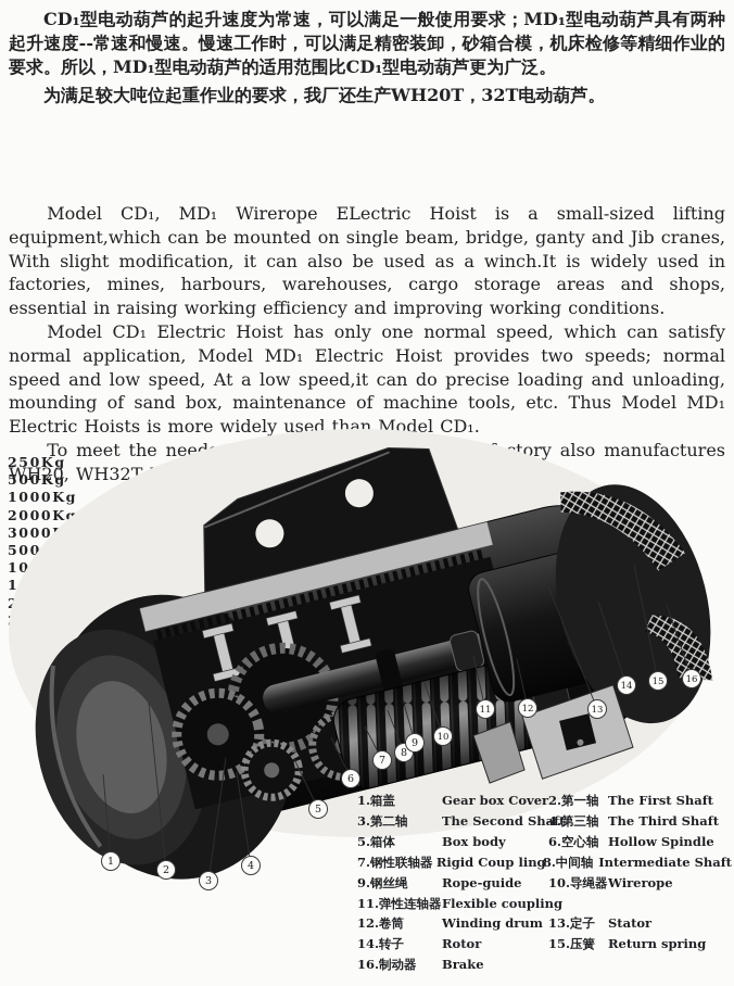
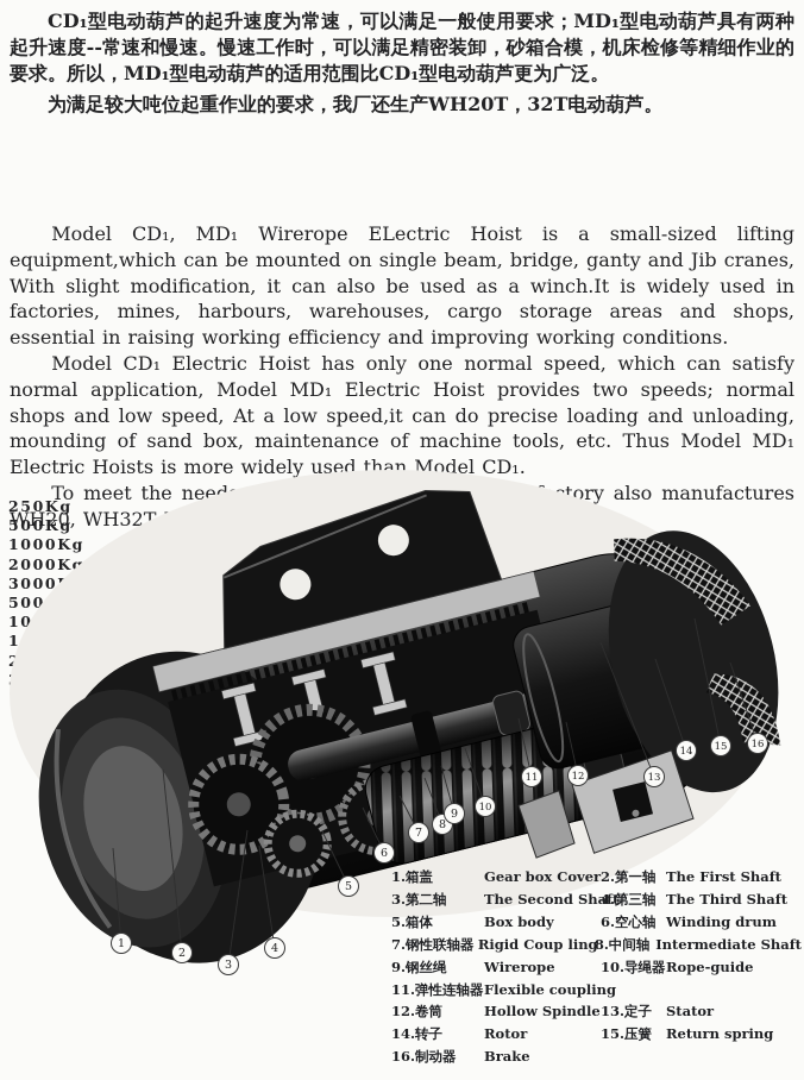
  CD₁型电动葫芦的起升速度为常速，可以满足一般使用要求；MD₁型电动葫芦具有两种起升速度--常速和慢速。慢速工作时，可以满足精密装卸，砂箱合模，机床检修等精细作业的要求。所以，MD₁型电动葫芦的适用范围比CD₁型电动葫芦更为广泛。
  为满足较大吨位起重作业的要求，我厂还生产WH20T，32T电动葫芦。
  Model CD₁, MD₁ Wirerope ELectric Hoist is a small-sized lifting equipment,which can be mounted on single beam, bridge, ganty and Jib cranes, With slight modification, it can also be used as a winch.It is widely used in factories, mines, harbours, warehouses, cargo storage areas and shops, essential in raising working efficiency and improving working conditions.
- Model CD₁ Electric Hoist has only one normal speed, which can satisfy normal application, Model MD₁ Electric Hoist provides two speeds; normal speed and low speed, At a low speed,it can do precise loading and unloading, mounding of sand box, maintenance of machine tools, etc. Thus Model MD₁ Electric Hoists is more widely used than Model CD₁.
+ Model CD₁ Electric Hoist has only one normal speed, which can satisfy normal application, Model MD₁ Electric Hoist provides two speeds; normal shops and low speed, At a low speed,it can do precise loading and unloading, mounding of sand box, maintenance of machine tools, etc. Thus Model MD₁ Electric Hoists is more widely used than Model CD₁.
  250Kg
  500Kg
  1000Kg
  2000Kg
  1
  2
  3
  4
  5
  6
  7
  8
  9
  10
  11
  12
  13
  14
  15
  16
  1.箱盖
  Gear box Cover
  2.第一轴
  The First Shaft
  3.第二轴
  The Second Sh
  4.第三轴
  The Third Shaft
  5.箱体
  Box body
  6.空心轴
- Hollow Spindle
+ Winding drum
  7.钢性联轴器
  Rigid Coup ling
  8.中间轴
  Intermediate Shaft
  9.钢丝绳
- Rope-guide
+ Wirerope
  10.导绳器
- Wirerope
+ Rope-guide
  11.弹性连轴器
  Flexible coupli
  12.卷筒
- Winding drum
+ Hollow Spindle
  13.定子
  Stator
  14.转子
  Rotor
  15.压簧
  Return spring
  16.制动器
  Brake
